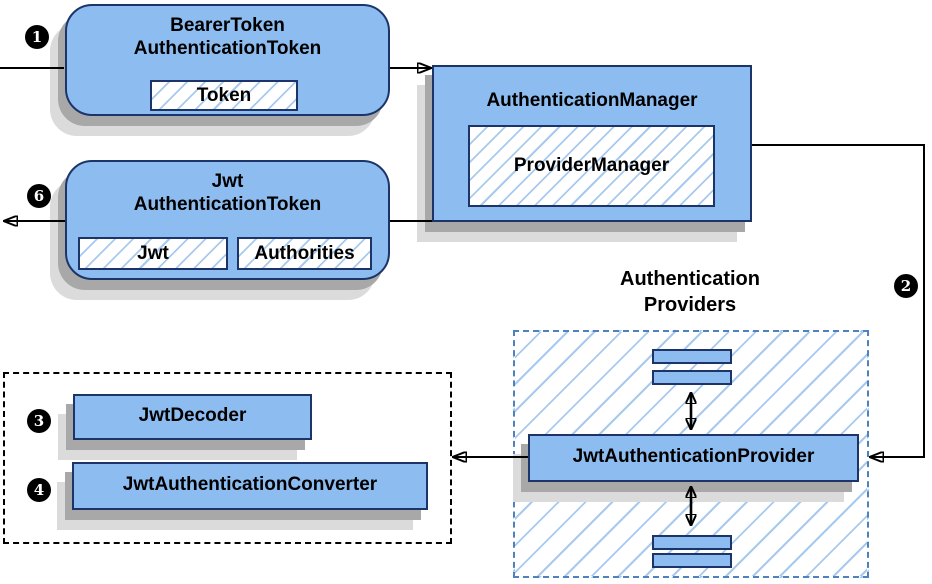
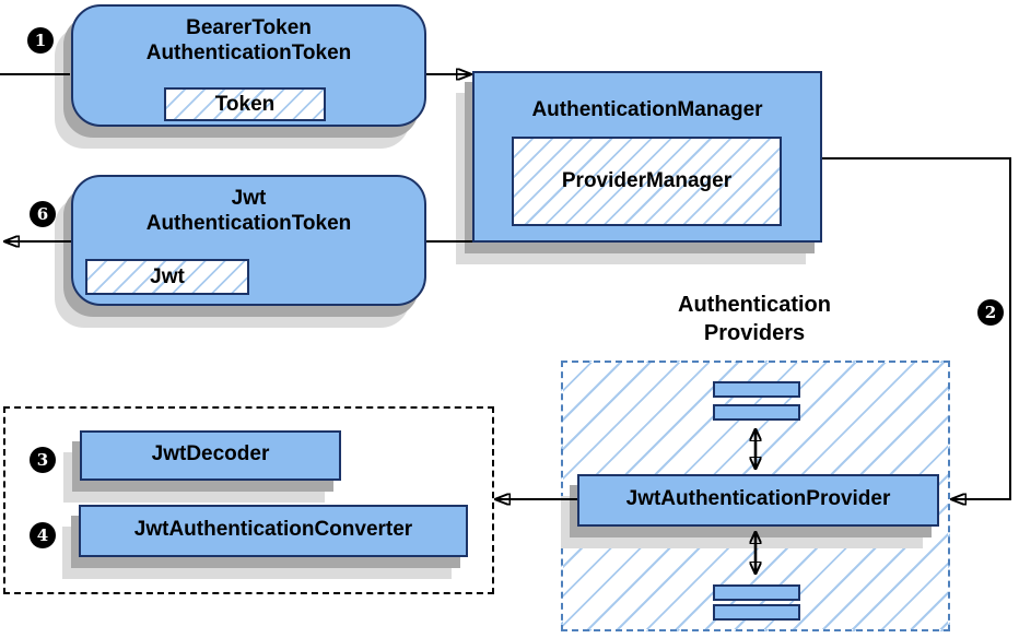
  1
  2
  3
  4
  6
  BearerToken
  AuthenticationToken
  Token
  AuthenticationManager
  ProviderManager
  Jwt
  AuthenticationToken
  Jwt
- Authorities
  Authentication
  Providers
  JwtAuthenticationProvider
  JwtDecoder
  JwtAuthenticationConverter
